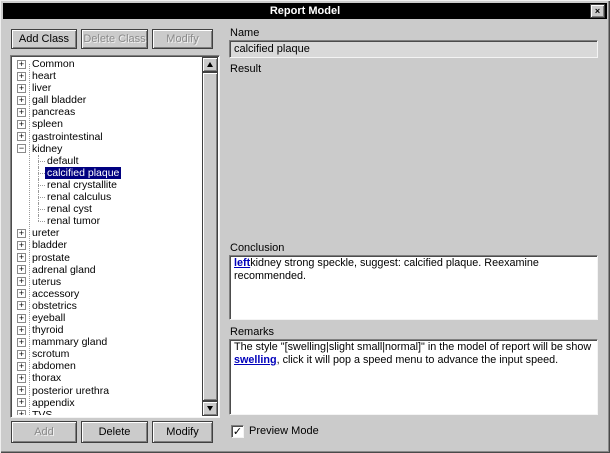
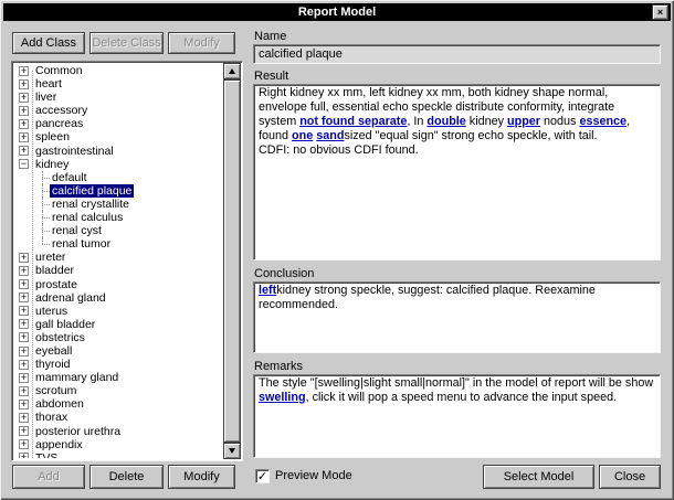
  Report Model
  ×
  Add Class
  Delete Class
  +
  Common
  +
  heart
  +
  liver
  +
- gall bladder
+ accessory
  +
  pancreas
  +
  spleen
  +
  gastrointestinal
  −
  kidney
  default
  calcified plaque
  renal crystallite
  renal calculus
  renal cyst
  renal tumor
  +
  ureter
  +
  bladder
  +
  prostate
  +
  adrenal gland
  +
  uterus
  +
- accessory
+ gall bladder
  +
  obstetrics
  +
  eyeball
  +
  thyroid
  +
  mammary gland
  +
  scrotum
  +
  abdomen
  +
  thorax
  +
  posterior urethra
  +
  appendix
  +
  TVS
  Name
  calcified plaque
  Result
+ Right kidney xx mm, left kidney xx mm, both kidney shape normal, envelope full, essential echo speckle distribute conformity, integrate system not found separate, In double kidney upper nodus essence, found one sandsized "equal sign" strong echo speckle, with tail.
+ CDFI: no obvious CDFI found.
  Conclusion
  leftkidney strong speckle, suggest: calcified plaque. Reexamine recommended.
  Remarks
  The style "[swelling|slight small|normal]" in the model of report will be show swelling, click it will pop a speed menu to advance the input speed.
  Add
  Delete
  Modify
  ✓
  Preview Mode
+ Select Model
+ Close
